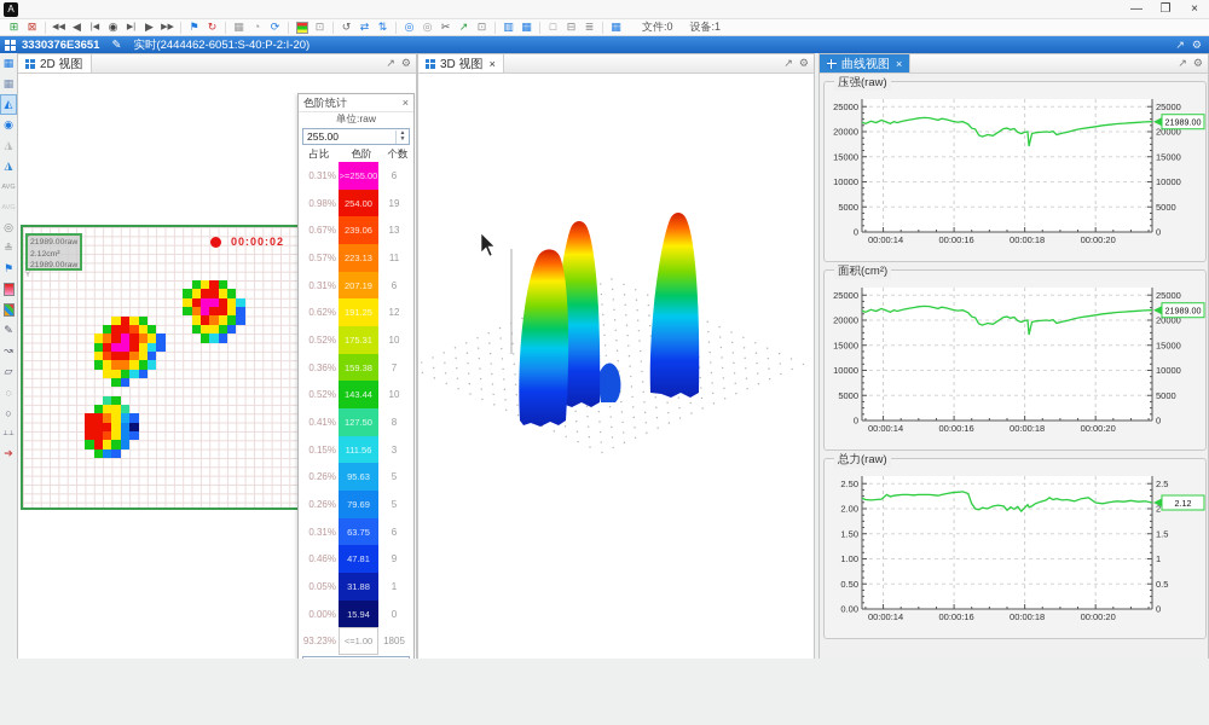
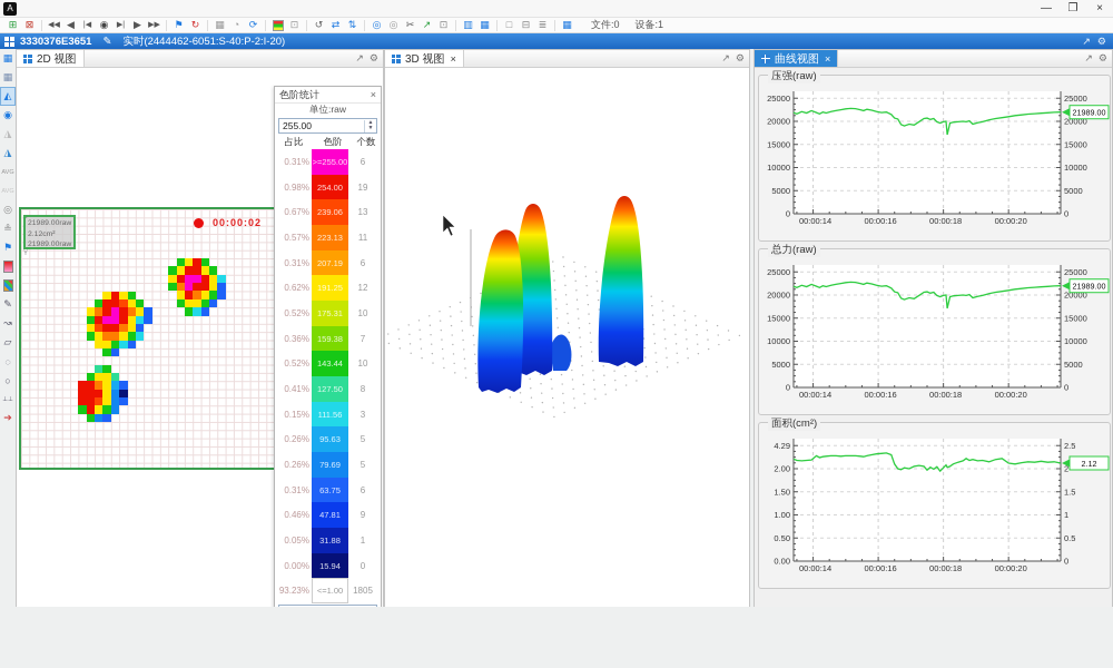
  A
  —
  ❐
  ×
  ⊞
  ⊠
  ◀
  ◉
  ▶
  ⚑
  ↻
  ▦
  ◔
  ⟳
  ⊡
  ↺
  ⇄
  ⇅
  ◎
  ◎
  ✂
  ↗
  ⊡
  ▥
  ▦
  □
  ⊟
  ≣
  ▦
  文件:0
  设备:1
  3330376E3651
  ✎
  实时(2444462-6051:S-40:P-2:I-20)
  ↗
  ⚙
  ▦
  ▦
  ◭
  ◉
  ◮
  ◮
  ◎
  ≗
  ⚑
  ✎
  ↝
  ▱
  ◌
  ○
  ➔
  2D 视图
  ↗
  ⚙
  00:00:02
  色阶统计
  ×
  单位:raw
  255.00
  占比
  色阶
  个数
  0.31%
  >=255.00
  6
  0.98%
  254.00
  19
  0.67%
  239.06
  13
  0.57%
  223.13
  11
  0.31%
  207.19
  6
  0.62%
  191.25
  12
  0.52%
  175.31
  10
  0.36%
  159.38
  7
  0.52%
  143.44
  10
  0.41%
  127.50
  8
  0.15%
  111.56
  3
  0.26%
  95.63
  5
  0.26%
  79.69
  5
  0.31%
  63.75
  6
  0.46%
  47.81
  9
  0.05%
  31.88
  1
  0.00%
  15.94
  0
  93.23%
  <=1.00
  1805
  3D 视图
  ×
  ↗
  ⚙
  曲线视图
  ×
  ↗
  ⚙
  压强(raw)
  0
  0
  5000
  5000
  10000
  10000
  15000
  15000
  20000
  20000
  25000
  25000
  00:00:14
  00:00:16
  00:00:18
  00:00:20
  21989.00
- 面积(cm²)
+ 总力(raw)
  0
  0
  5000
  5000
  10000
  10000
  15000
  15000
  20000
  20000
  25000
  25000
  00:00:14
  00:00:16
  00:00:18
  00:00:20
  21989.00
- 总力(raw)
+ 面积(cm²)
  0.00
  0
  0.50
  0.5
  1.00
  1
  1.50
  1.5
  2.00
  2
- 2.50
+ 4.29
  2.5
  00:00:14
  00:00:16
  00:00:18
  00:00:20
  2.12
